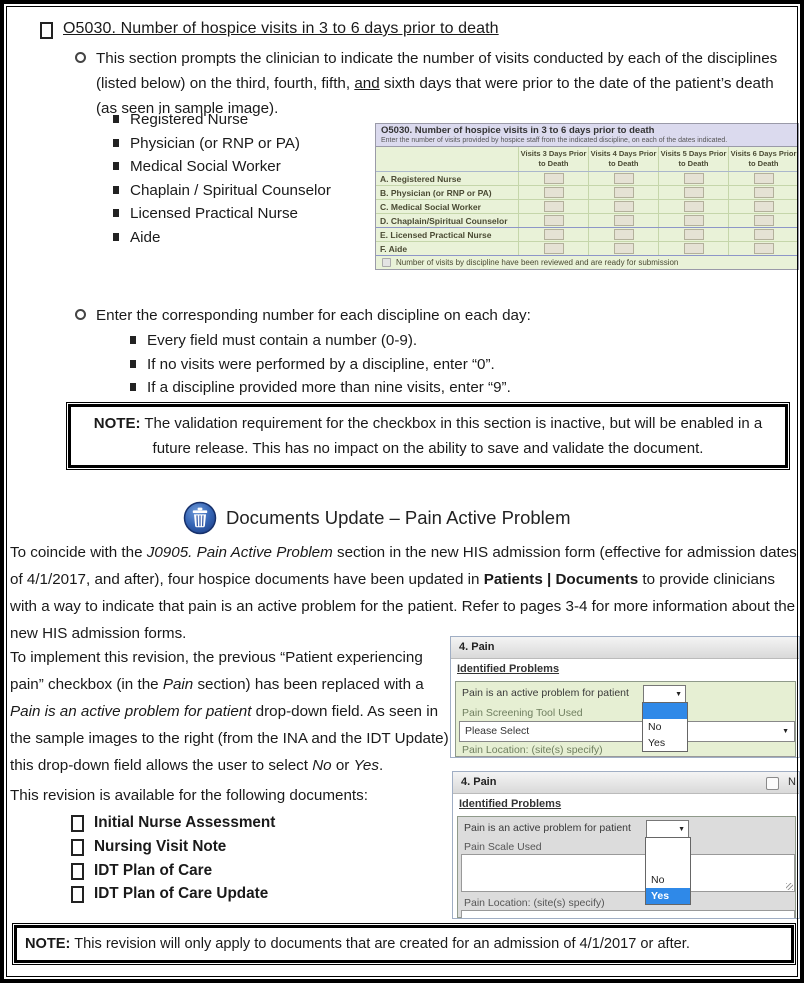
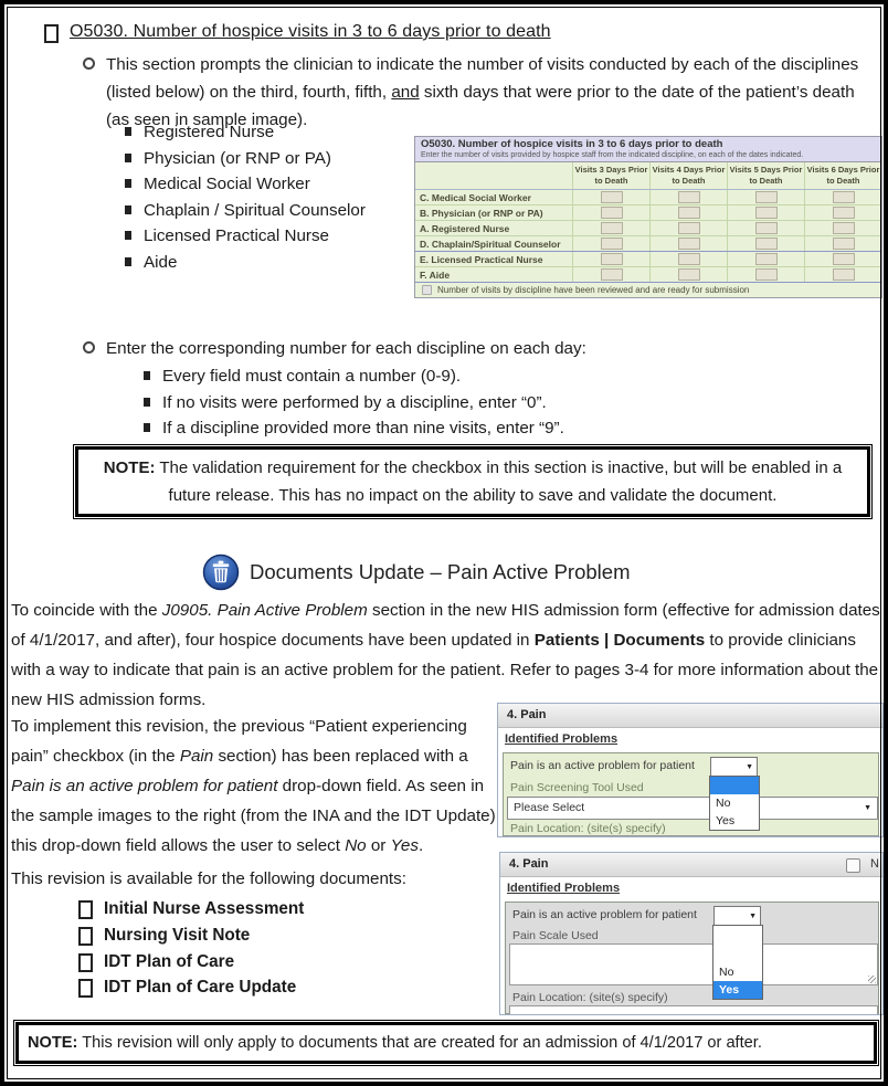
  O5030. Number of hospice visits in 3 to 6 days prior to death
  This section prompts the clinician to indicate the number of visits conducted by each of the disciplines (listed below) on the third, fourth, fifth, and sixth days that were prior to the date of the patient’s death (as seen in sample image).
  Registered Nurse
  Physician (or RNP or PA)
  Medical Social Worker
  Chaplain / Spiritual Counselor
  Licensed Practical Nurse
  Aide
  O5030. Number of hospice visits in 3 to 6 days prior to death
  Visits 3 Days Prior to Death
  Visits 4 Days Prior to Death
  Visits 5 Days Prior to Death
  Visits 6 Days Prior to Death
- A. Registered Nurse
+ C. Medical Social Worker
  B. Physician (or RNP or PA)
- C. Medical Social Worker
+ A. Registered Nurse
  D. Chaplain/Spiritual Counselor
  E. Licensed Practical Nurse
  F. Aide
  Number of visits by discipline have been reviewed and are ready for submission
  Enter the corresponding number for each discipline on each day:
  Every field must contain a number (0-9).
  If no visits were performed by a discipline, enter “0”.
  If a discipline provided more than nine visits, enter “9”.
  NOTE: The validation requirement for the checkbox in this section is inactive, but will be enabled in a future release. This has no impact on the ability to save and validate the document.
  Documents Update – Pain Active Problem
  To coincide with the J0905. Pain Active Problem section in the new HIS admission form (effective for admission dates of 4/1/2017, and after), four hospice documents have been updated in Patients | Documents to provide clinicians with a way to indicate that pain is an active problem for the patient. Refer to pages 3-4 for more information about the new HIS admission forms.
  To implement this revision, the previous “Patient experiencing pain” checkbox (in the Pain section) has been replaced with a Pain is an active problem for patient drop-down field. As seen in the sample images to the right (from the INA and the IDT Update) this drop-down field allows the user to select No or Yes.
  This revision is available for the following documents:
  Initial Nurse Assessment
  Nursing Visit Note
  IDT Plan of Care
  IDT Plan of Care Update
  4. Pain
  Identified Problems
  Pain is an active problem for patient
  Pain Screening Tool Used
  Please Select
  Pain Location: (site(s) specify)
  No
  Yes
  4. Pain
  N
  Identified Problems
  Pain is an active problem for patient
  Pain Scale Used
  Pain Location: (site(s) specify)
  No
  Yes
  NOTE: This revision will only apply to documents that are created for an admission of 4/1/2017 or after.
